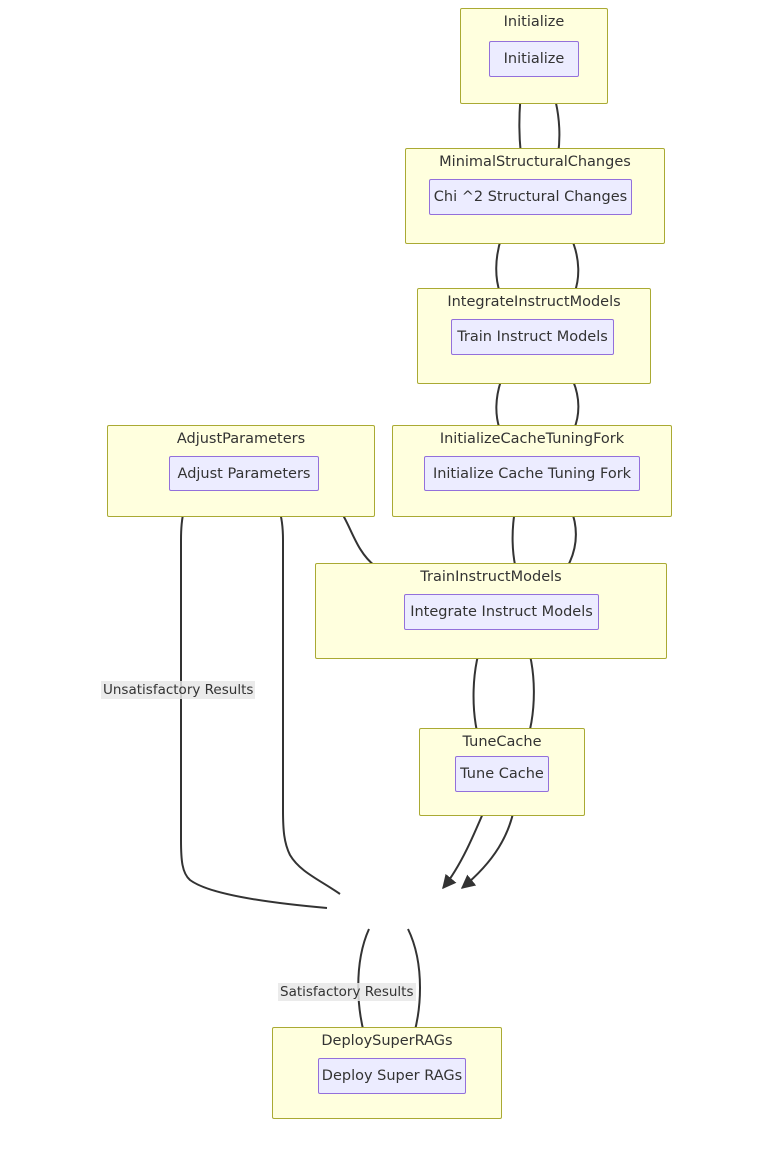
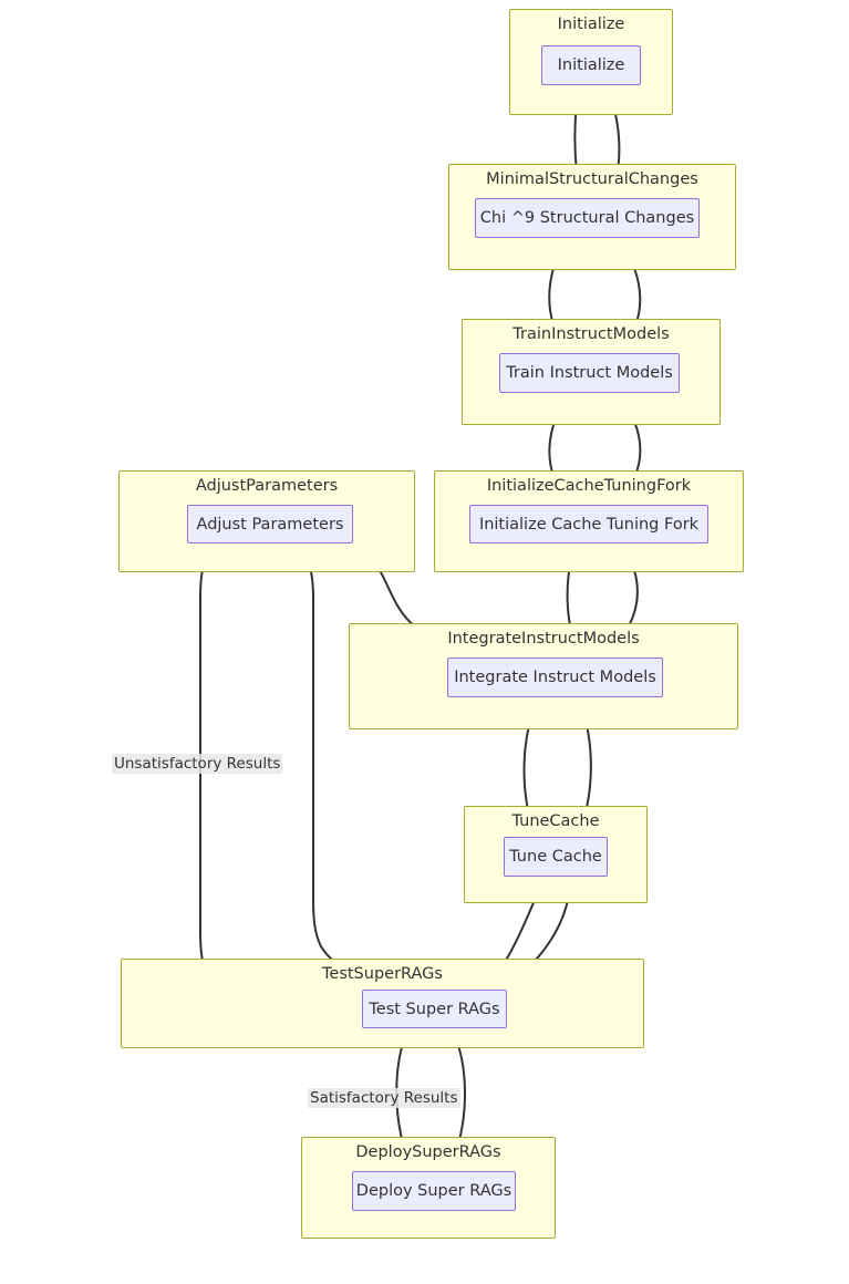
  Initialize
  MinimalStructuralChanges
- IntegrateInstructModels
+ TrainInstructModels
  AdjustParameters
  InitializeCacheTuningFork
- TrainInstructModels
+ IntegrateInstructModels
  TuneCache
+ TestSuperRAGs
  DeploySuperRAGs
  Initialize
- Chi ^2 Structural Changes
+ Chi ^9 Structural Changes
  Train Instruct Models
  Adjust Parameters
  Initialize Cache Tuning Fork
  Integrate Instruct Models
  Tune Cache
+ Test Super RAGs
  Deploy Super RAGs
  Unsatisfactory Results
  Satisfactory Results
